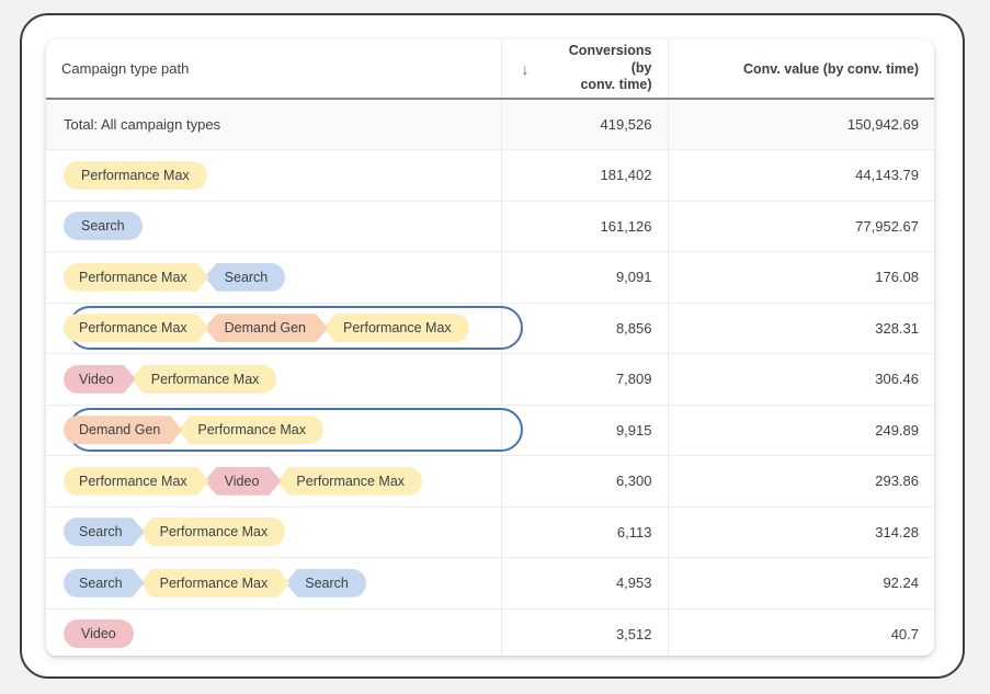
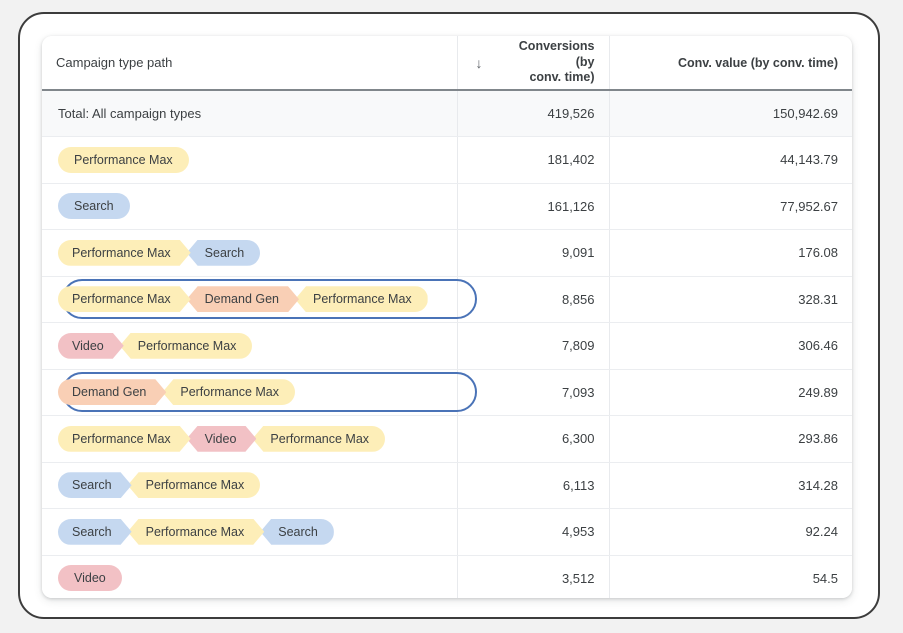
  Campaign type path	↓ Conversions (by conv. time)	Conv. value (by conv. time)
  Total: All campaign types	419,526	150,942.69
  Performance Max	181,402	44,143.79
  Search	161,126	77,952.67
  Performance Max Search	9,091	176.08
  Performance Max Demand Gen Performance Max	8,856	328.31
  Video Performance Max	7,809	306.46
- Demand Gen Performance Max	9,915	249.89
+ Demand Gen Performance Max	7,093	249.89
  Performance Max Video Performance Max	6,300	293.86
  Search Performance Max	6,113	314.28
  Search Performance Max Search	4,953	92.24
- Video	3,512	40.7
+ Video	3,512	54.5
